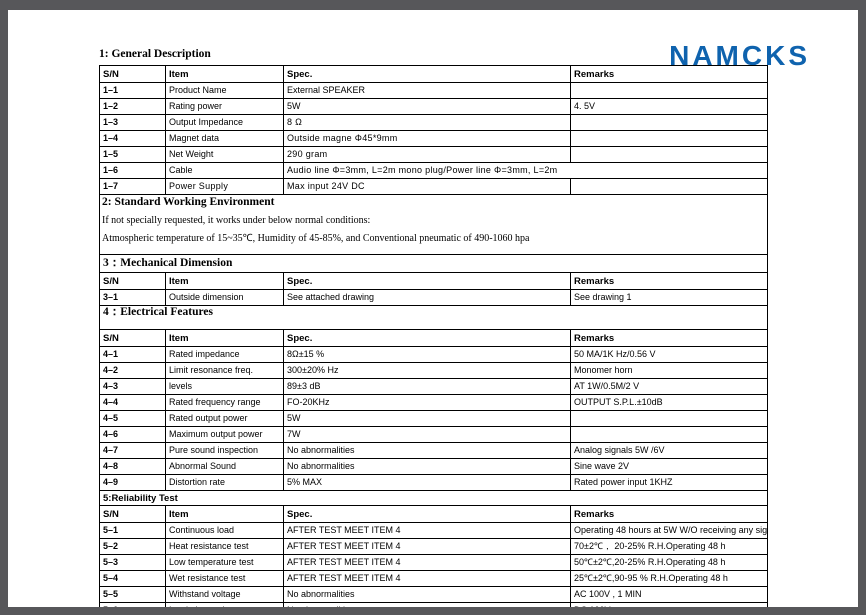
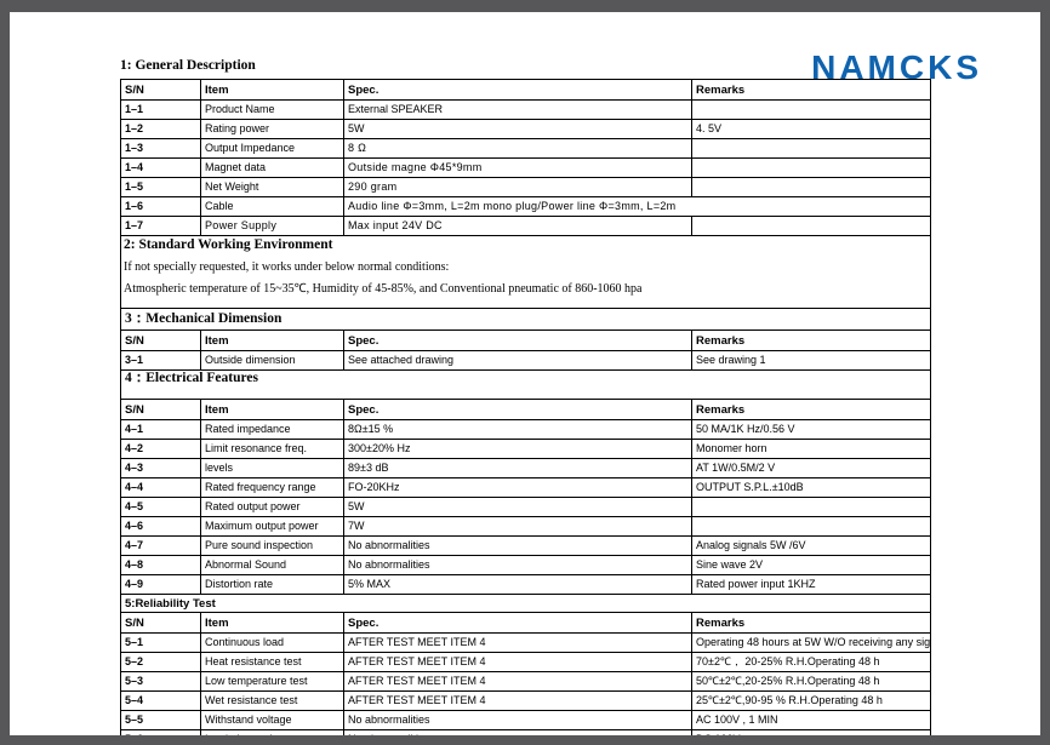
  NAMCKS
  1: General Description
  S/N	Item	Spec.	Remarks
  1–1	Product Name	External SPEAKER
  1–2	Rating power	5W	4. 5V
  1–3	Output Impedance	8 Ω
  1–4	Magnet data	Outside magne Φ45*9mm
  1–5	Net Weight	290 gram
  1–6	Cable	Audio line Φ=3mm, L=2m mono plug/Power line Φ=3mm, L=2m
  1–7	Power Supply	Max input 24V DC
- 2: Standard Working Environment If not specially requested, it works under below normal conditions: Atmospheric temperature of 15~35℃, Humidity of 45-85%, and Conventional pneumatic of 490-1060 hpa
+ 2: Standard Working Environment If not specially requested, it works under below normal conditions: Atmospheric temperature of 15~35℃, Humidity of 45-85%, and Conventional pneumatic of 860-1060 hpa
  3：Mechanical Dimension
  S/N	Item	Spec.	Remarks
  3–1	Outside dimension	See attached drawing	See drawing 1
  4：Electrical Features
  S/N	Item	Spec.	Remarks
  4–1	Rated impedance	8Ω±15 %	50 MA/1K Hz/0.56 V
  4–2	Limit resonance freq.	300±20% Hz	Monomer horn
  4–3	levels	89±3 dB	AT 1W/0.5M/2 V
  4–4	Rated frequency range	FO-20KHz	OUTPUT S.P.L.±10dB
  4–5	Rated output power	5W
  4–6	Maximum output power	7W
  4–7	Pure sound inspection	No abnormalities	Analog signals 5W /6V
  4–8	Abnormal Sound	No abnormalities	Sine wave 2V
  4–9	Distortion rate	5% MAX	Rated power input 1KHZ
  5:Reliability Test
  S/N	Item	Spec.	Remarks
  5–1	Continuous load	AFTER TEST MEET ITEM 4	Operating 48 hours at 5W W/O receiving any sig
  5–2	Heat resistance test	AFTER TEST MEET ITEM 4	70±2℃， 20-25% R.H.Operating 48 h
  5–3	Low temperature test	AFTER TEST MEET ITEM 4	50℃±2℃,20-25% R.H.Operating 48 h
  5–4	Wet resistance test	AFTER TEST MEET ITEM 4	25℃±2℃,90-95 % R.H.Operating 48 h
  5–5	Withstand voltage	No abnormalities	AC 100V , 1 MIN
